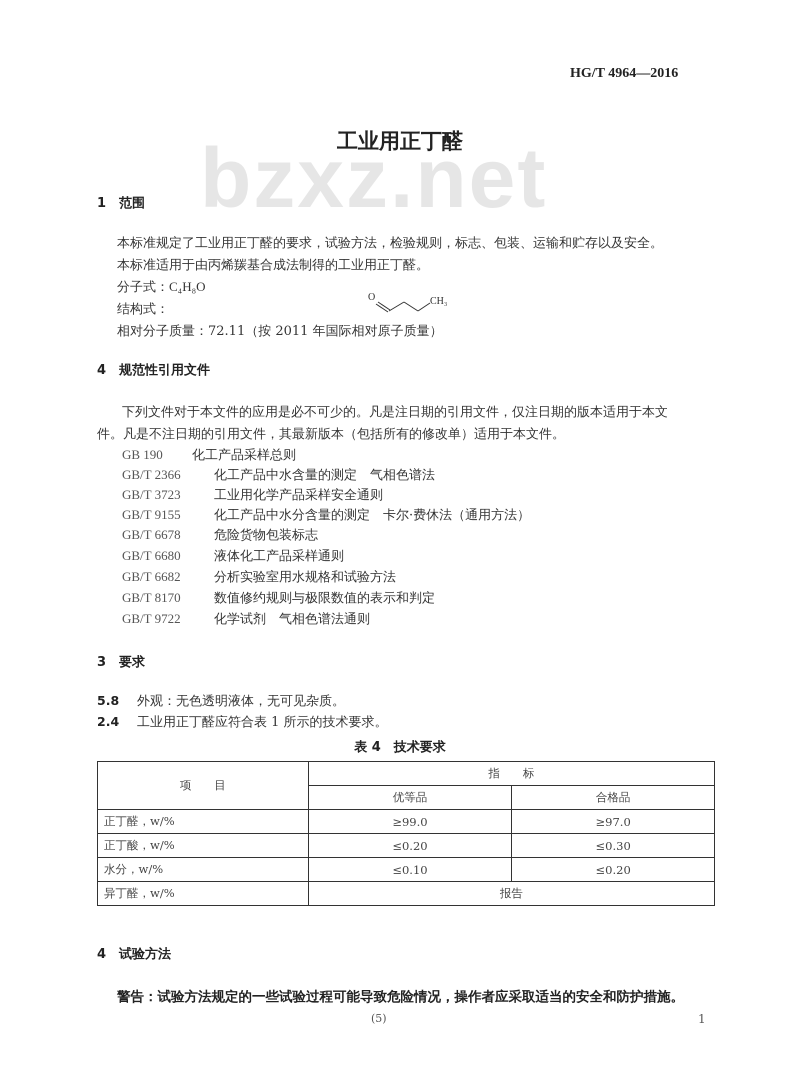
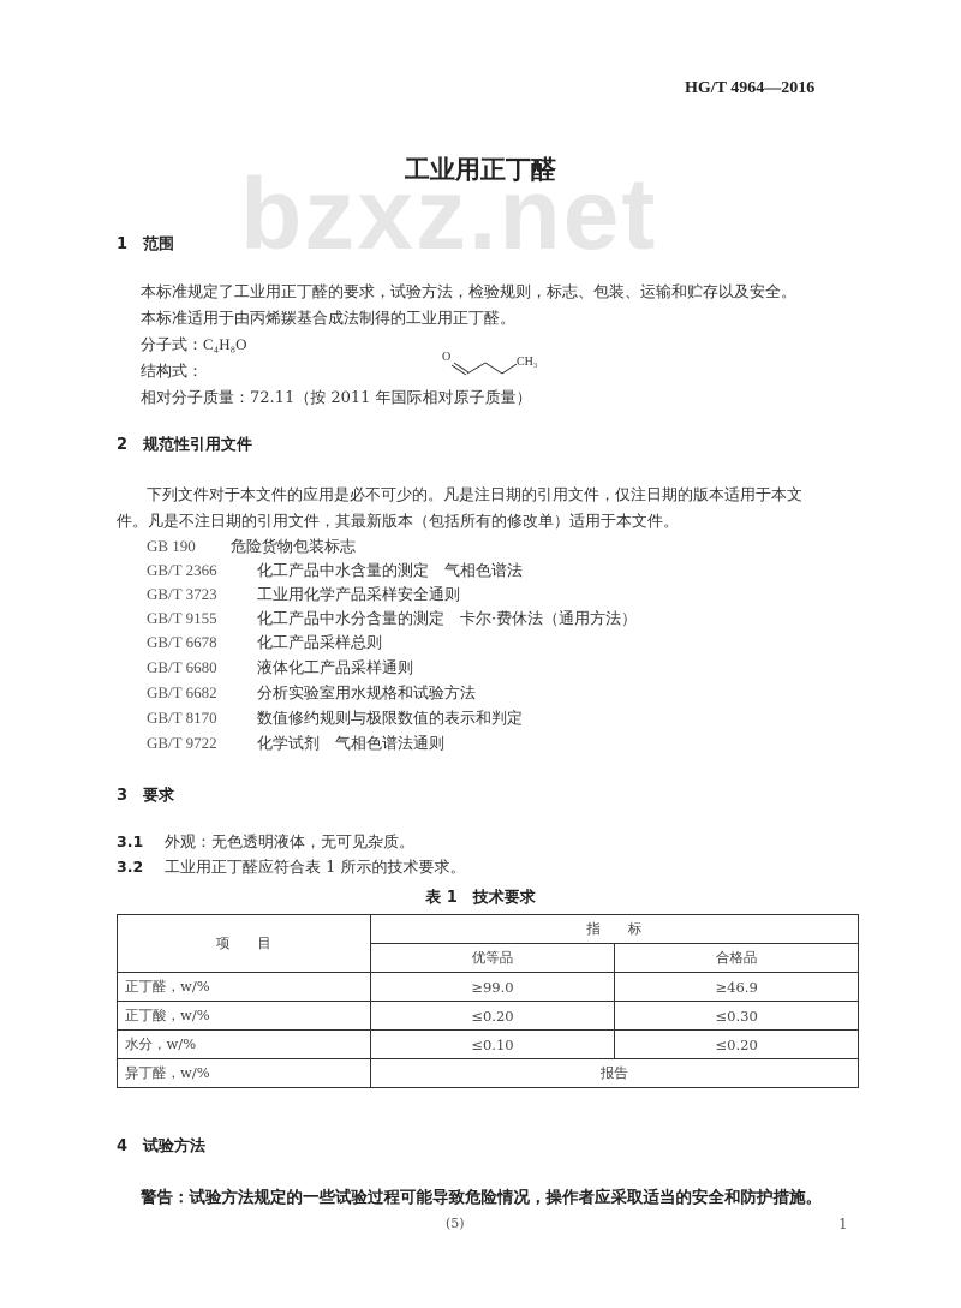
  HG/T 4964—2016
  bzxz.net
  工业用正丁醛
  1 范围
  本标准规定了工业用正丁醛的要求，试验方法，检验规则，标志、包装、运输和贮存以及安全。
  本标准适用于由丙烯羰基合成法制得的工业用正丁醛。
  分子式：C₄H₈O
  结构式：
  O
  CH₃
  相对分子质量：72.11（按 2011 年国际相对原子质量）
- 4 规范性引用文件
+ 2 规范性引用文件
  下列文件对于本文件的应用是必不可少的。凡是注日期的引用文件，仅注日期的版本适用于本文
  件。凡是不注日期的引用文件，其最新版本（包括所有的修改单）适用于本文件。
- GB 190 化工产品采样总则
+ GB 190 危险货物包装标志
  GB/T 2366 化工产品中水含量的测定 气相色谱法
  GB/T 3723 工业用化学产品采样安全通则
  GB/T 9155 化工产品中水分含量的测定 卡尔·费休法（通用方法）
- GB/T 6678 危险货物包装标志
+ GB/T 6678 化工产品采样总则
  GB/T 6680 液体化工产品采样通则
  GB/T 6682 分析实验室用水规格和试验方法
  GB/T 8170 数值修约规则与极限数值的表示和判定
  GB/T 9722 化学试剂 气相色谱法通则
  3 要求
- 5.8 外观：无色透明液体，无可见杂质。
+ 3.1 外观：无色透明液体，无可见杂质。
- 2.4 工业用正丁醛应符合表 1 所示的技术要求。
+ 3.2 工业用正丁醛应符合表 1 所示的技术要求。
- 表 4 技术要求
+ 表 1 技术要求
  项 目	指 标
  优等品	合格品
- 正丁醛，w/%	≥99.0	≥97.0
+ 正丁醛，w/%	≥99.0	≥46.9
  正丁酸，w/%	≤0.20	≤0.30
  水分，w/%	≤0.10	≤0.20
  异丁醛，w/%	报告
  4 试验方法
  警告：试验方法规定的一些试验过程可能导致危险情况，操作者应采取适当的安全和防护措施。
  (5)
  1
